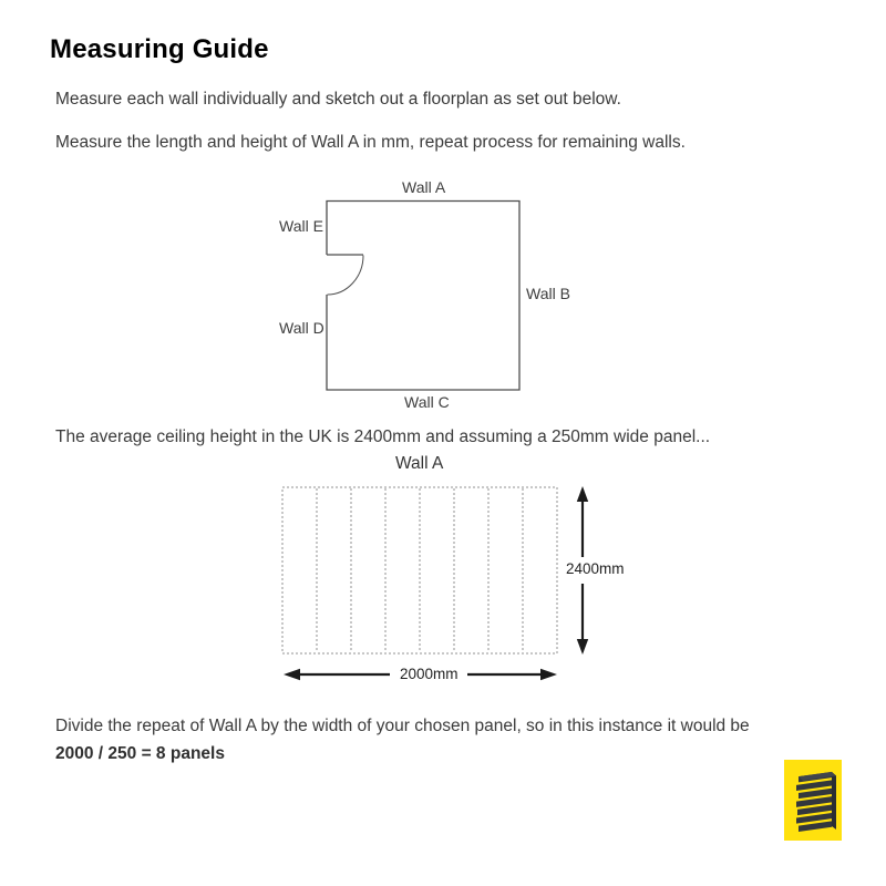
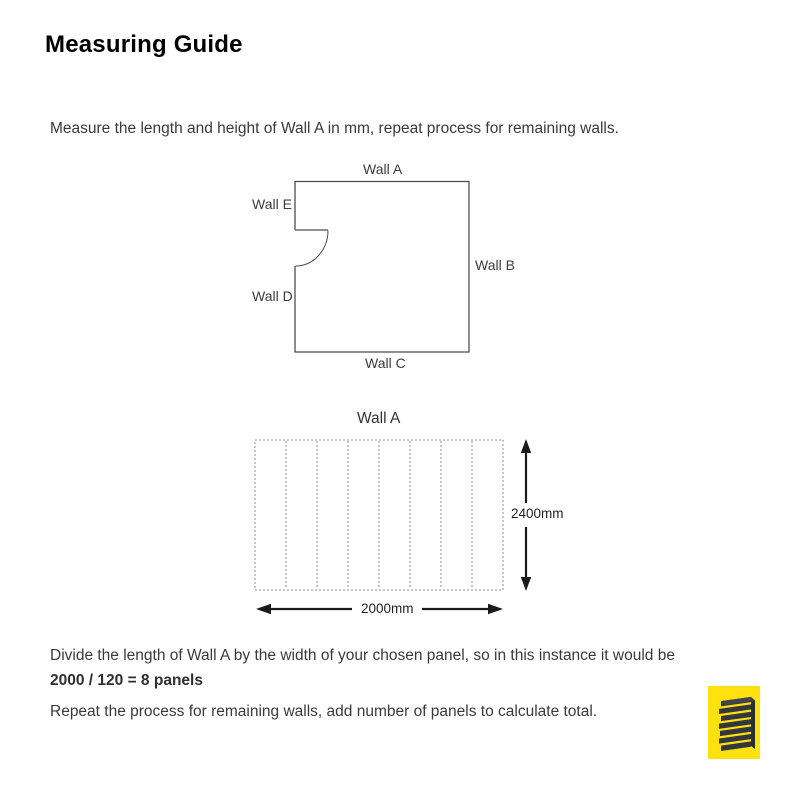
  Measuring Guide
- Measure each wall individually and sketch out a floorplan as set out below.
  Measure the length and height of Wall A in mm, repeat process for remaining walls.
- The average ceiling height in the UK is 2400mm and assuming a 250mm wide panel...
- Divide the repeat of Wall A by the width of your chosen panel, so in this instance it would be
+ Divide the length of Wall A by the width of your chosen panel, so in this instance it would be
- 2000 / 250 = 8 panels
+ 2000 / 120 = 8 panels
+ Repeat the process for remaining walls, add number of panels to calculate total.
  Wall A
  Wall E
  Wall B
  Wall D
  Wall C
  Wall A
  2400mm
  2000mm
